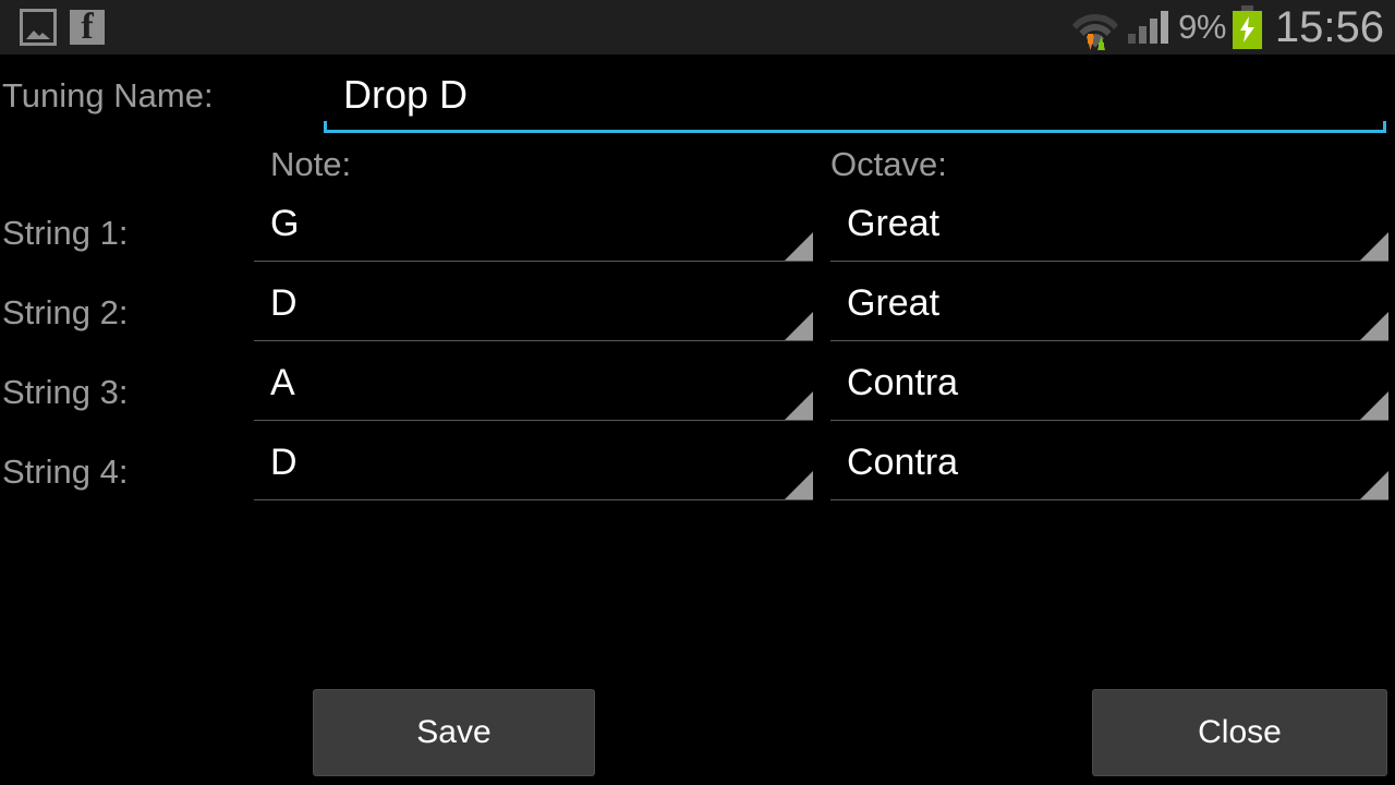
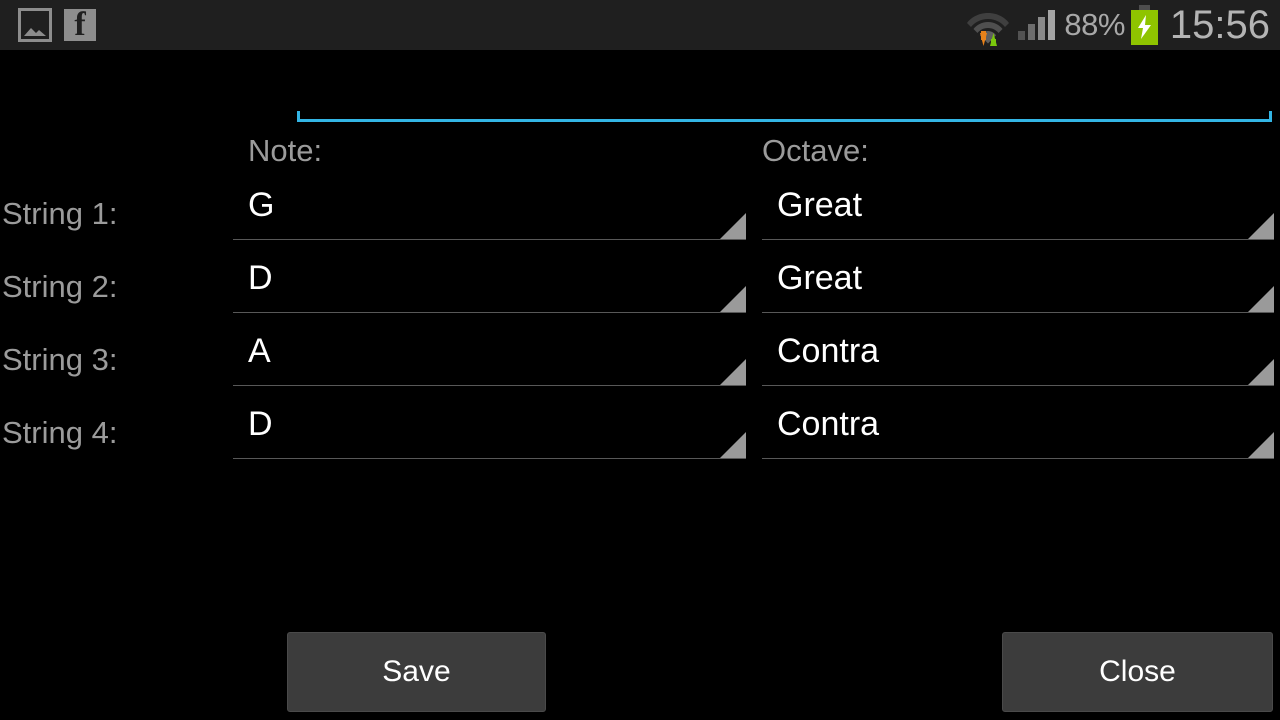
  f
- 9%
+ 88%
  15:56
- Tuning Name:
- Drop D
  Note:
  Octave:
  String 1:
  G
  Great
  String 2:
  D
  Great
  String 3:
  A
  Contra
  String 4:
  D
  Contra
  Save
  Close
